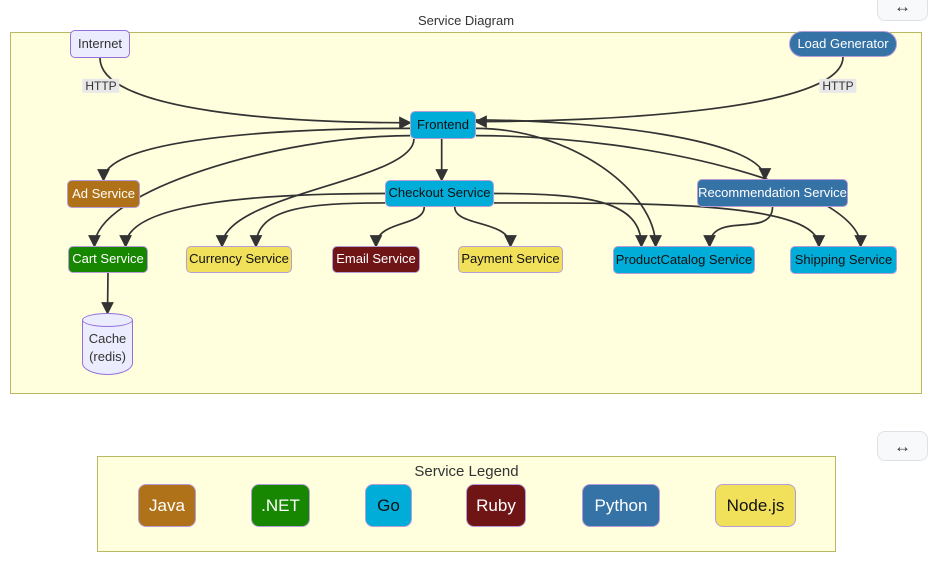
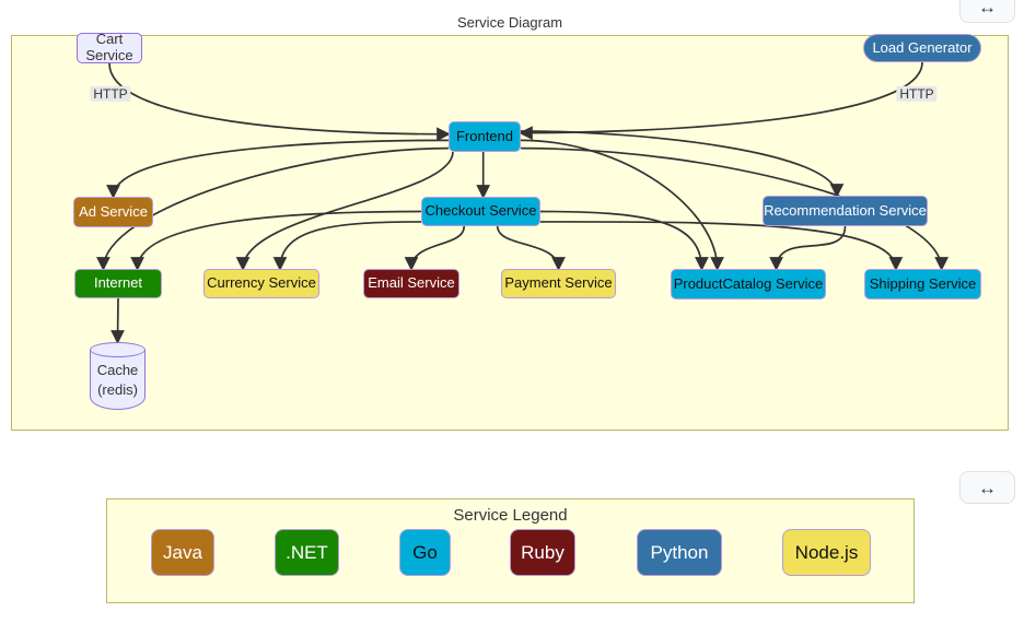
  Service Diagram
- Internet
+ Cart Service
  Load Generator
  Frontend
  Ad Service
  Checkout Service
  Recommendation Service
- Cart Service
+ Internet
  Currency Service
  Email Service
  Payment Service
  ProductCatalog Service
  Shipping Service
  Cache
  (redis)
  HTTP
  HTTP
  ↔
  Service Legend
  Java
  .NET
  Go
  Ruby
  Python
  Node.js
  ↔
